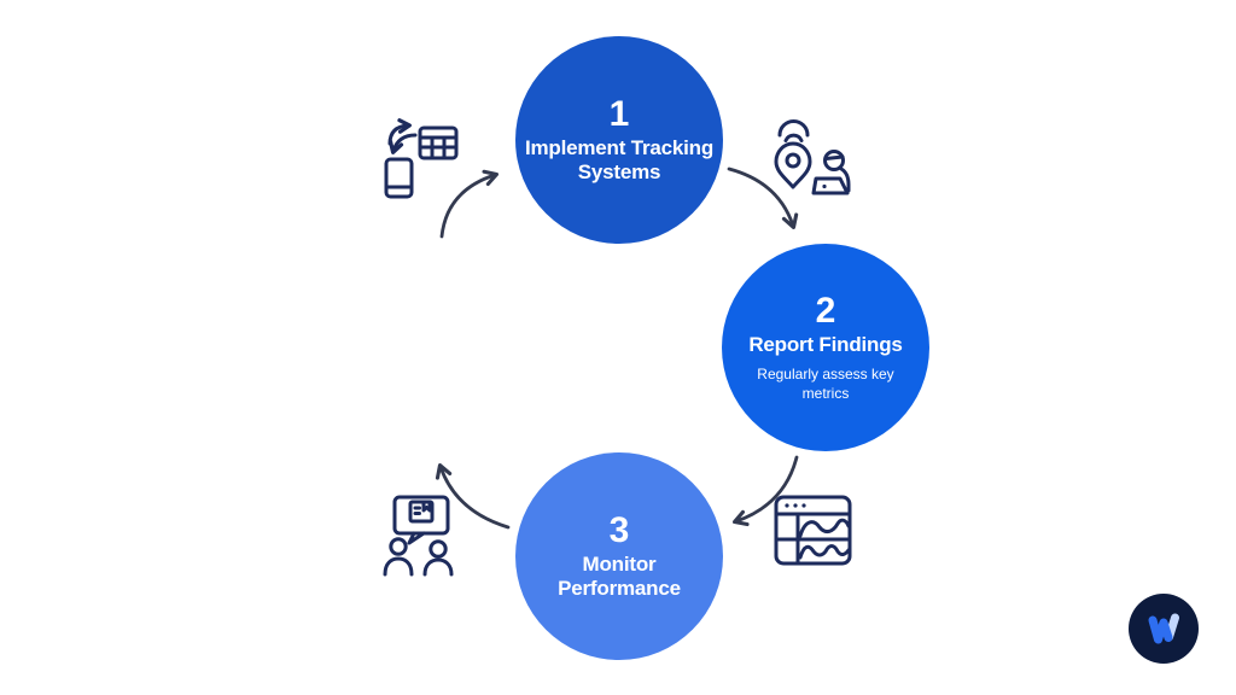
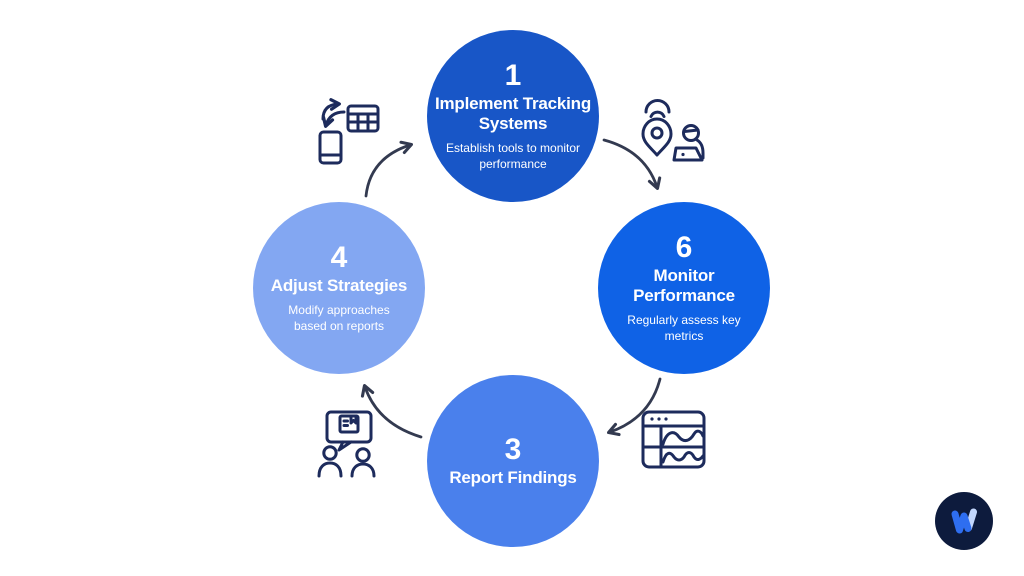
  1
  Implement Tracking Systems
+ Establish tools to monitor performance
- 2
+ 6
- Report Findings
+ Monitor Performance
  Regularly assess key metrics
  3
- Monitor Performance
+ Report Findings
+ 4
+ Adjust Strategies
+ Modify approaches based on reports
